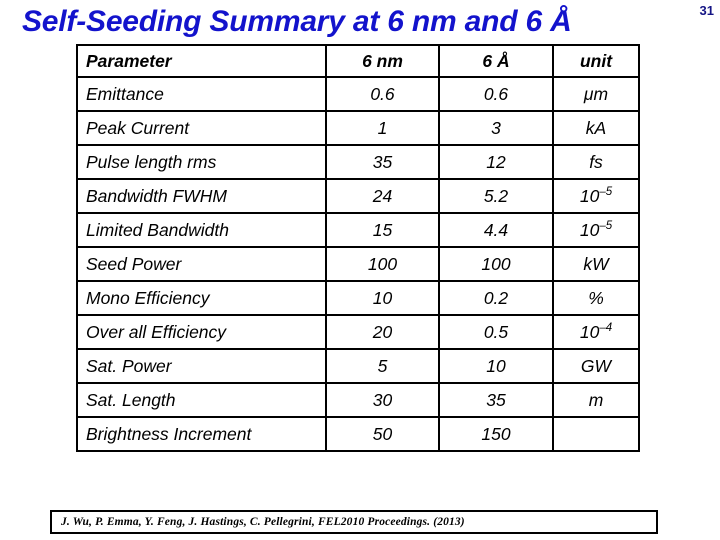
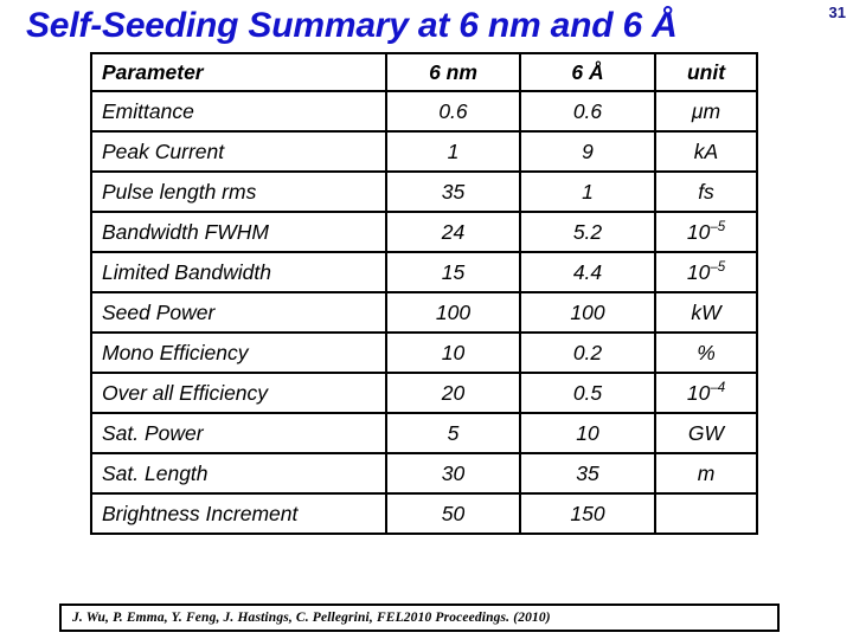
  31
  Self-Seeding Summary at 6 nm and 6 Å
  Parameter	6 nm	6 Å	unit
  Emittance	0.6	0.6	μm
- Peak Current	1	3	kA
+ Peak Current	1	9	kA
- Pulse length rms	35	12	fs
+ Pulse length rms	35	1	fs
  Bandwidth FWHM	24	5.2	10–5
  Limited Bandwidth	15	4.4	10–5
  Seed Power	100	100	kW
  Mono Efficiency	10	0.2	%
  Over all Efficiency	20	0.5	10–4
  Sat. Power	5	10	GW
  Sat. Length	30	35	m
  Brightness Increment	50	150
- J. Wu, P. Emma, Y. Feng, J. Hastings, C. Pellegrini, FEL2010 Proceedings. (2013)
+ J. Wu, P. Emma, Y. Feng, J. Hastings, C. Pellegrini, FEL2010 Proceedings. (2010)
